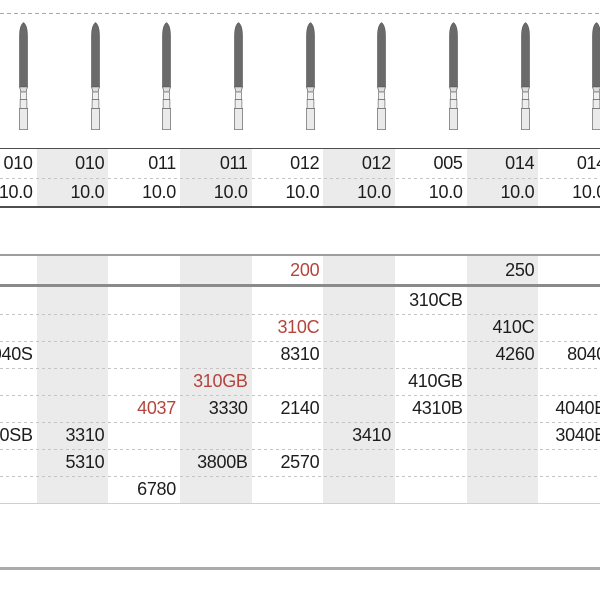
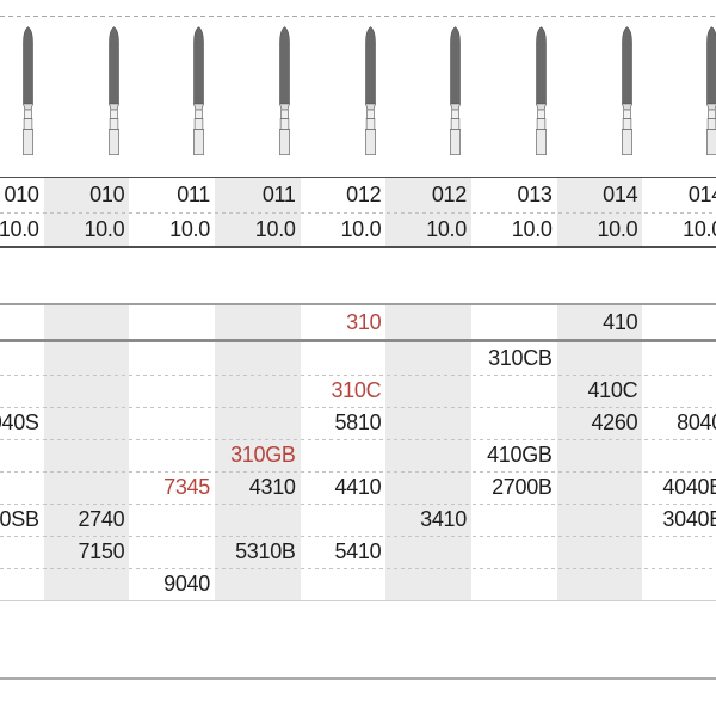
  010
  010
  011
  011
  012
  012
- 005
+ 013
  014
  10.0
  10.0
  10.0
  10.0
  10.0
  10.0
  10.0
  10.0
  10.
- 200
+ 310
- 250
+ 410
  310CB
  310C
  410C
- 8310
+ 5810
  4260
  804
  310GB
  410GB
- 4037
+ 7345
- 3330
+ 4310
- 2140
+ 4410
- 4310B
+ 2700B
  4040
- 3310
+ 2740
  3410
  3040
- 5310
+ 7150
- 3800B
+ 5310B
- 2570
+ 5410
- 6780
+ 9040
